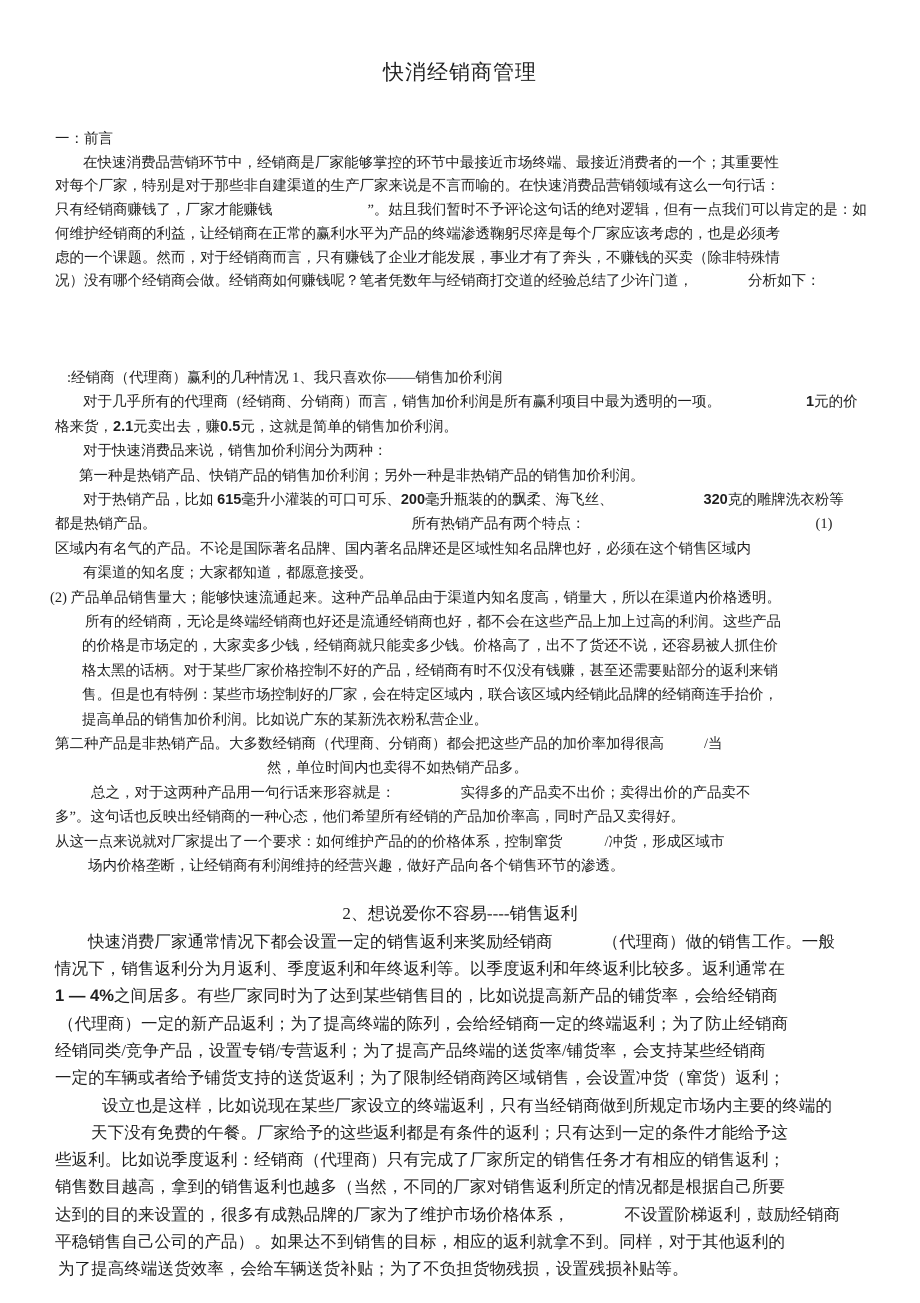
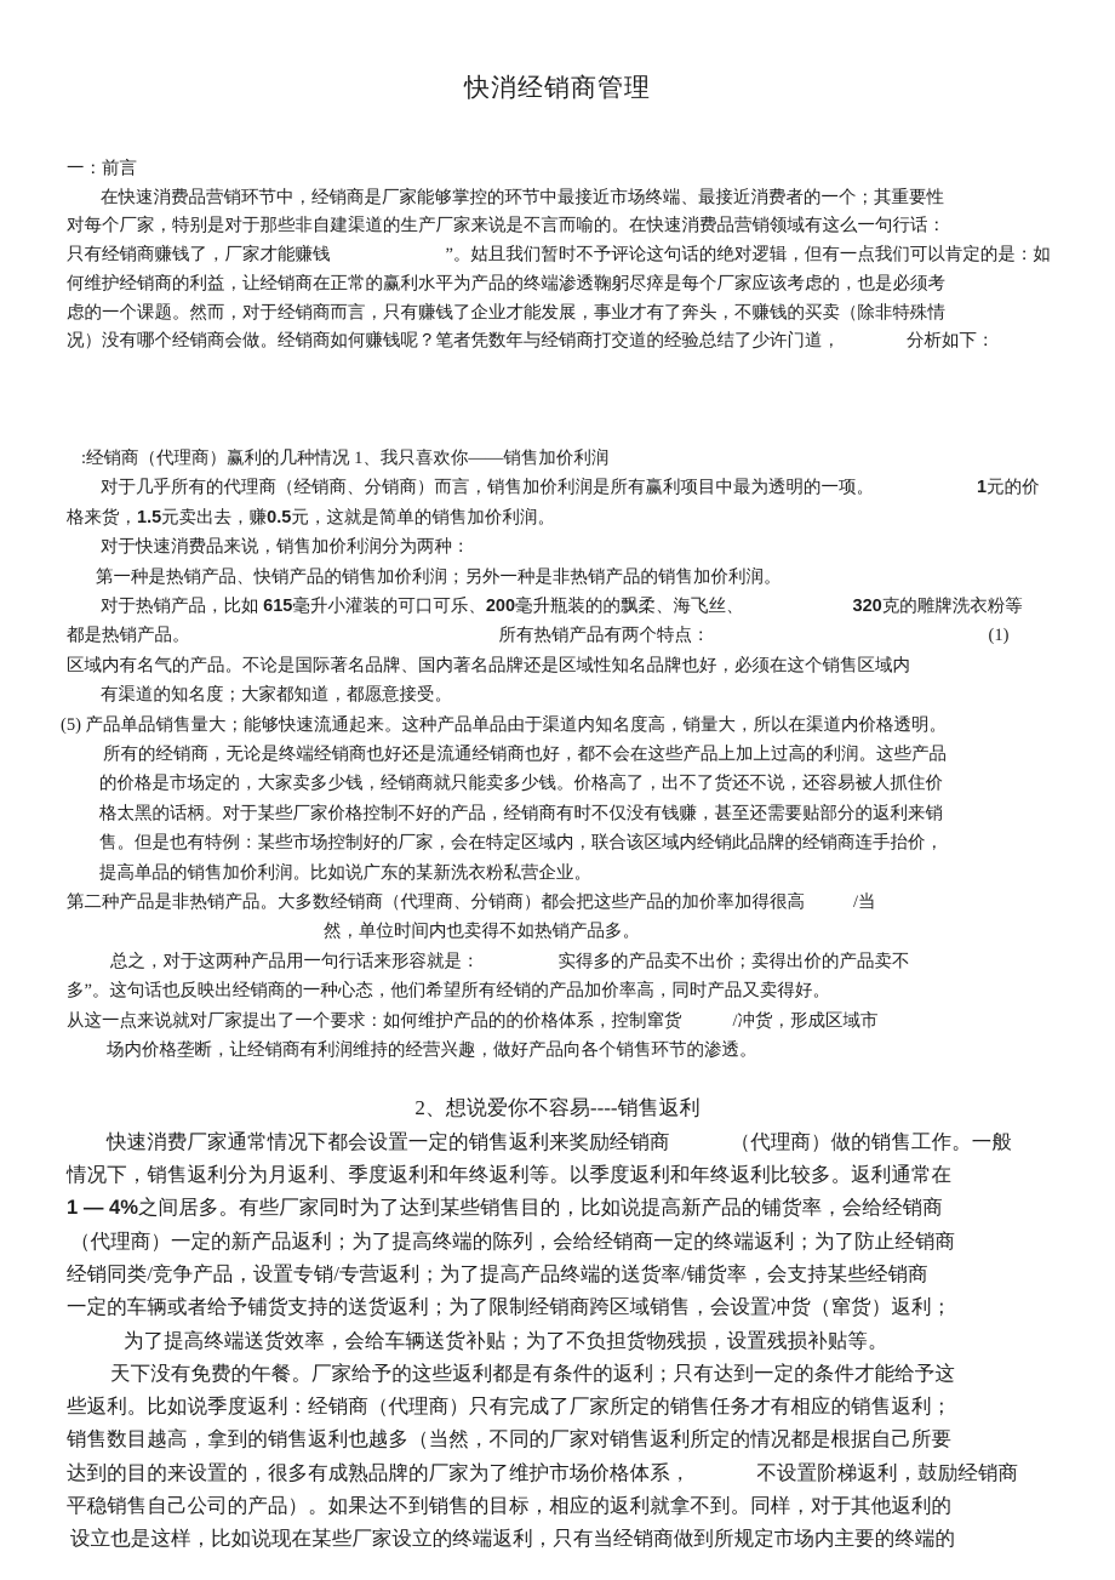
  快消经销商管理
  一：前言
  在快速消费品营销环节中，经销商是厂家能够掌控的环节中最接近市场终端、最接近消费者的一个；其重要性
  对每个厂家，特别是对于那些非自建渠道的生产厂家来说是不言而喻的。在快速消费品营销领域有这么一句行话：
  只有经销商赚钱了，厂家才能赚钱 ”。姑且我们暂时不予评论这句话的绝对逻辑，但有一点我们可以肯定的是：如
  何维护经销商的利益，让经销商在正常的赢利水平为产品的终端渗透鞠躬尽瘁是每个厂家应该考虑的，也是必须考
  虑的一个课题。然而，对于经销商而言，只有赚钱了企业才能发展，事业才有了奔头，不赚钱的买卖（除非特殊情
  况）没有哪个经销商会做。经销商如何赚钱呢？笔者凭数年与经销商打交道的经验总结了少许门道， 分析如下：
  :经销商（代理商）赢利的几种情况 1、我只喜欢你——销售加价利润
  对于几乎所有的代理商（经销商、分销商）而言，销售加价利润是所有赢利项目中最为透明的一项。 1元的价
- 格来货，2.1元卖出去，赚0.5元，这就是简单的销售加价利润。
+ 格来货，1.5元卖出去，赚0.5元，这就是简单的销售加价利润。
  对于快速消费品来说，销售加价利润分为两种：
  第一种是热销产品、快销产品的销售加价利润；另外一种是非热销产品的销售加价利润。
  对于热销产品，比如 615毫升小灌装的可口可乐、200毫升瓶装的的飘柔、海飞丝、 320克的雕牌洗衣粉等
  都是热销产品。 所有热销产品有两个特点： (1)
  区域内有名气的产品。不论是国际著名品牌、国内著名品牌还是区域性知名品牌也好，必须在这个销售区域内
  有渠道的知名度；大家都知道，都愿意接受。
- (2) 产品单品销售量大；能够快速流通起来。这种产品单品由于渠道内知名度高，销量大，所以在渠道内价格透明。
+ (5) 产品单品销售量大；能够快速流通起来。这种产品单品由于渠道内知名度高，销量大，所以在渠道内价格透明。
  所有的经销商，无论是终端经销商也好还是流通经销商也好，都不会在这些产品上加上过高的利润。这些产品
  的价格是市场定的，大家卖多少钱，经销商就只能卖多少钱。价格高了，出不了货还不说，还容易被人抓住价
  格太黑的话柄。对于某些厂家价格控制不好的产品，经销商有时不仅没有钱赚，甚至还需要贴部分的返利来销
  售。但是也有特例：某些市场控制好的厂家，会在特定区域内，联合该区域内经销此品牌的经销商连手抬价，
  提高单品的销售加价利润。比如说广东的某新洗衣粉私营企业。
  第二种产品是非热销产品。大多数经销商（代理商、分销商）都会把这些产品的加价率加得很高 /当
  然，单位时间内也卖得不如热销产品多。
  总之，对于这两种产品用一句行话来形容就是： 实得多的产品卖不出价；卖得出价的产品卖不
  多”。这句话也反映出经销商的一种心态，他们希望所有经销的产品加价率高，同时产品又卖得好。
  从这一点来说就对厂家提出了一个要求：如何维护产品的的价格体系，控制窜货 /冲货，形成区域市
  场内价格垄断，让经销商有利润维持的经营兴趣，做好产品向各个销售环节的渗透。
  2、想说爱你不容易----销售返利
  快速消费厂家通常情况下都会设置一定的销售返利来奖励经销商 （代理商）做的销售工作。一般
  情况下，销售返利分为月返利、季度返利和年终返利等。以季度返利和年终返利比较多。返利通常在
  1 — 4%之间居多。有些厂家同时为了达到某些销售目的，比如说提高新产品的铺货率，会给经销商
  （代理商）一定的新产品返利；为了提高终端的陈列，会给经销商一定的终端返利；为了防止经销商
  经销同类/竞争产品，设置专销/专营返利；为了提高产品终端的送货率/铺货率，会支持某些经销商
  一定的车辆或者给予铺货支持的送货返利；为了限制经销商跨区域销售，会设置冲货（窜货）返利；
- 设立也是这样，比如说现在某些厂家设立的终端返利，只有当经销商做到所规定市场内主要的终端的
+ 为了提高终端送货效率，会给车辆送货补贴；为了不负担货物残损，设置残损补贴等。
  天下没有免费的午餐。厂家给予的这些返利都是有条件的返利；只有达到一定的条件才能给予这
  些返利。比如说季度返利：经销商（代理商）只有完成了厂家所定的销售任务才有相应的销售返利；
  销售数目越高，拿到的销售返利也越多（当然，不同的厂家对销售返利所定的情况都是根据自己所要
  达到的目的来设置的，很多有成熟品牌的厂家为了维护市场价格体系， 不设置阶梯返利，鼓励经销商
  平稳销售自己公司的产品）。如果达不到销售的目标，相应的返利就拿不到。同样，对于其他返利的
- 为了提高终端送货效率，会给车辆送货补贴；为了不负担货物残损，设置残损补贴等。
+ 设立也是这样，比如说现在某些厂家设立的终端返利，只有当经销商做到所规定市场内主要的终端的
